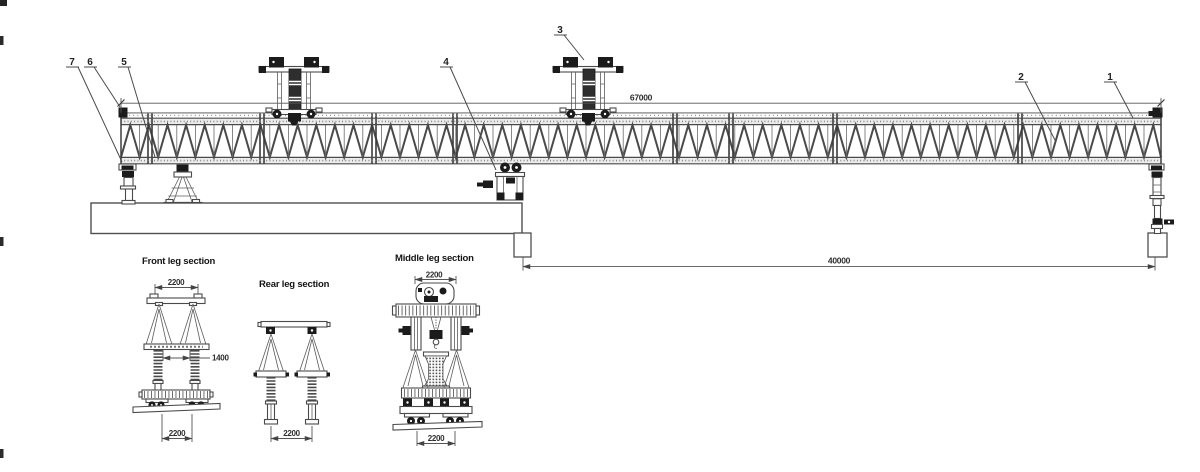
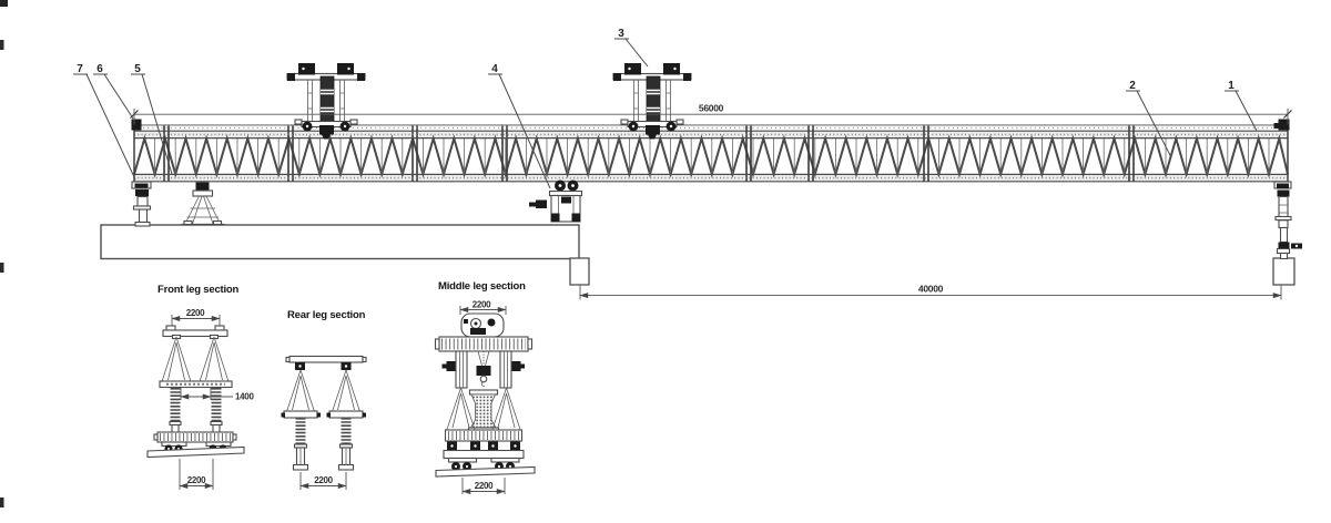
- 67000
+ 56000
  40000
  7
  6
  5
  4
  3
  2
  1
  Front leg section
  2200
  1400
  2200
  Rear leg section
  2200
  Middle leg section
  2200
  2200
